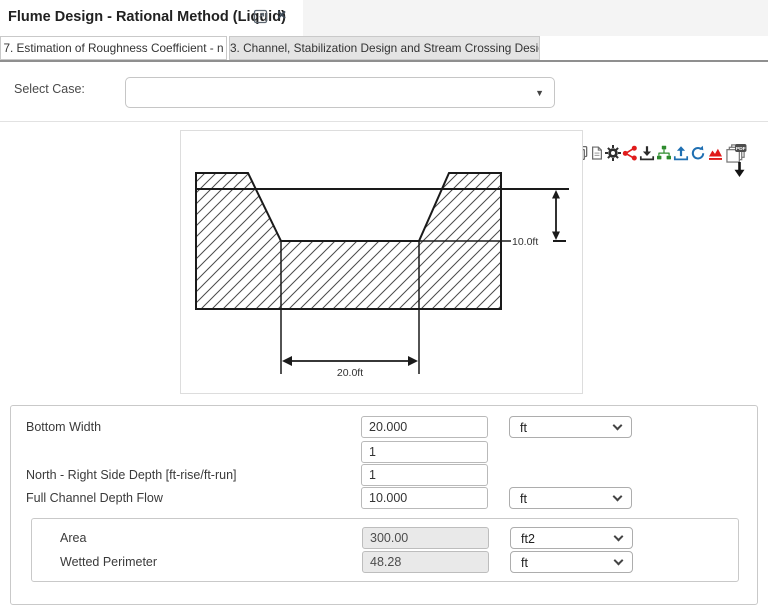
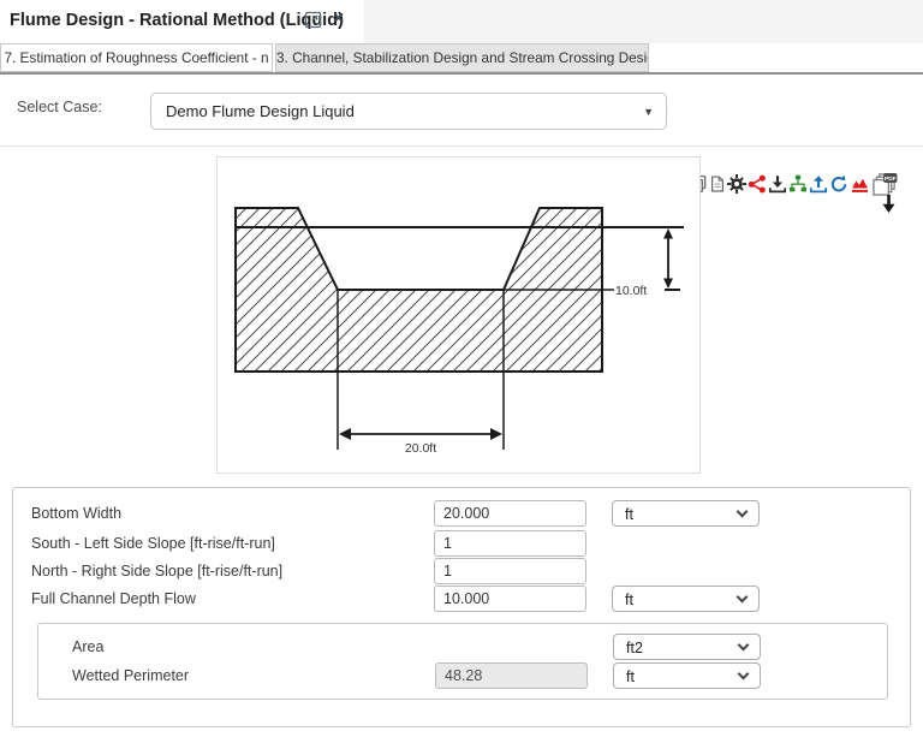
  Flume Design - Rational Method (Liuid)
  ×
  7. Estimation of Roughness Coefficient - n
  3. Channel, Stabilization Design and Stream Crossing Desi
  Select Case:
+ Demo Flume Design Liquid
  ▼
  10.0ft
  20.0ft
  Bottom Width
  20.000
  ft
+ South - Left Side Slope [ft-rise/ft-run]
  1
- North - Right Side Depth [ft-rise/ft-run]
+ North - Right Side Slope [ft-rise/ft-run]
  1
  Full Channel Depth Flow
  10.000
  ft
  Area
- 300.00
  ft2
  Wetted Perimeter
  48.28
  ft
